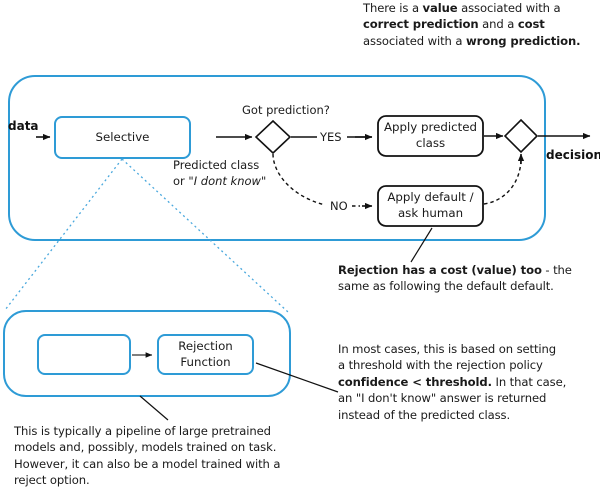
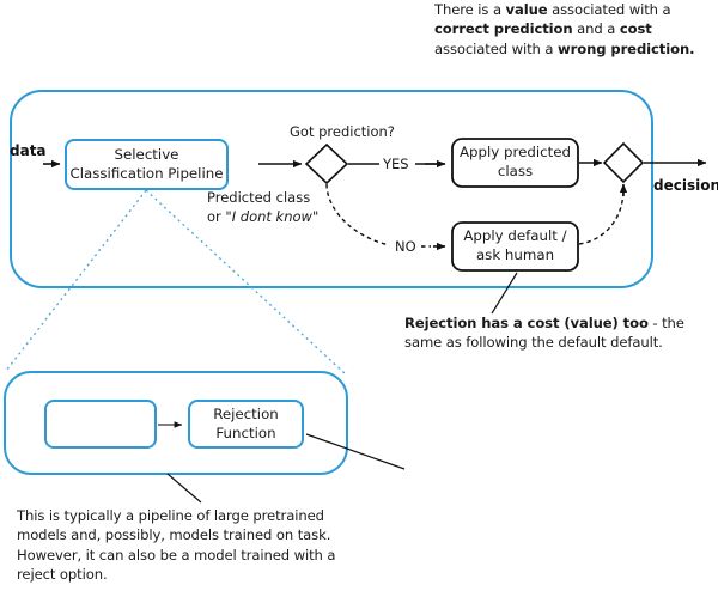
  There is a value associated with a
  correct prediction and a cost
  associated with a wrong prediction.
  data
  Selective
+ Classification Pipeline
  Got prediction?
  Predicted class
  or "I dont know"
  YES
  NO
  Apply predicted
  class
  Apply default /
  ask human
  decision
  Rejection has a cost (value) too - the
  same as following the default default.
  Rejection
  Function
- In most cases, this is based on setting
- a threshold with the rejection policy
- confidence < threshold. In that case,
- an "I don't know" answer is returned
- instead of the predicted class.
  This is typically a pipeline of large pretrained
  models and, possibly, models trained on task.
  However, it can also be a model trained with a
  reject option.
